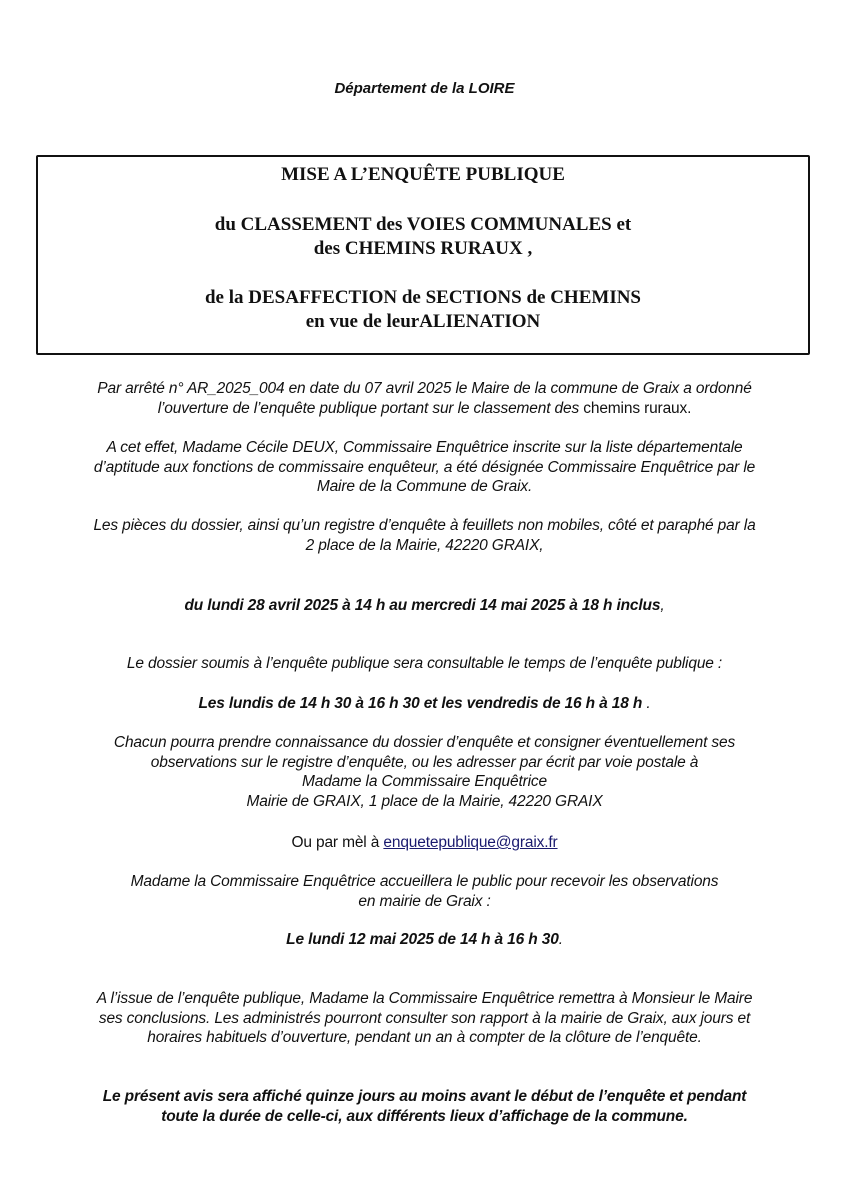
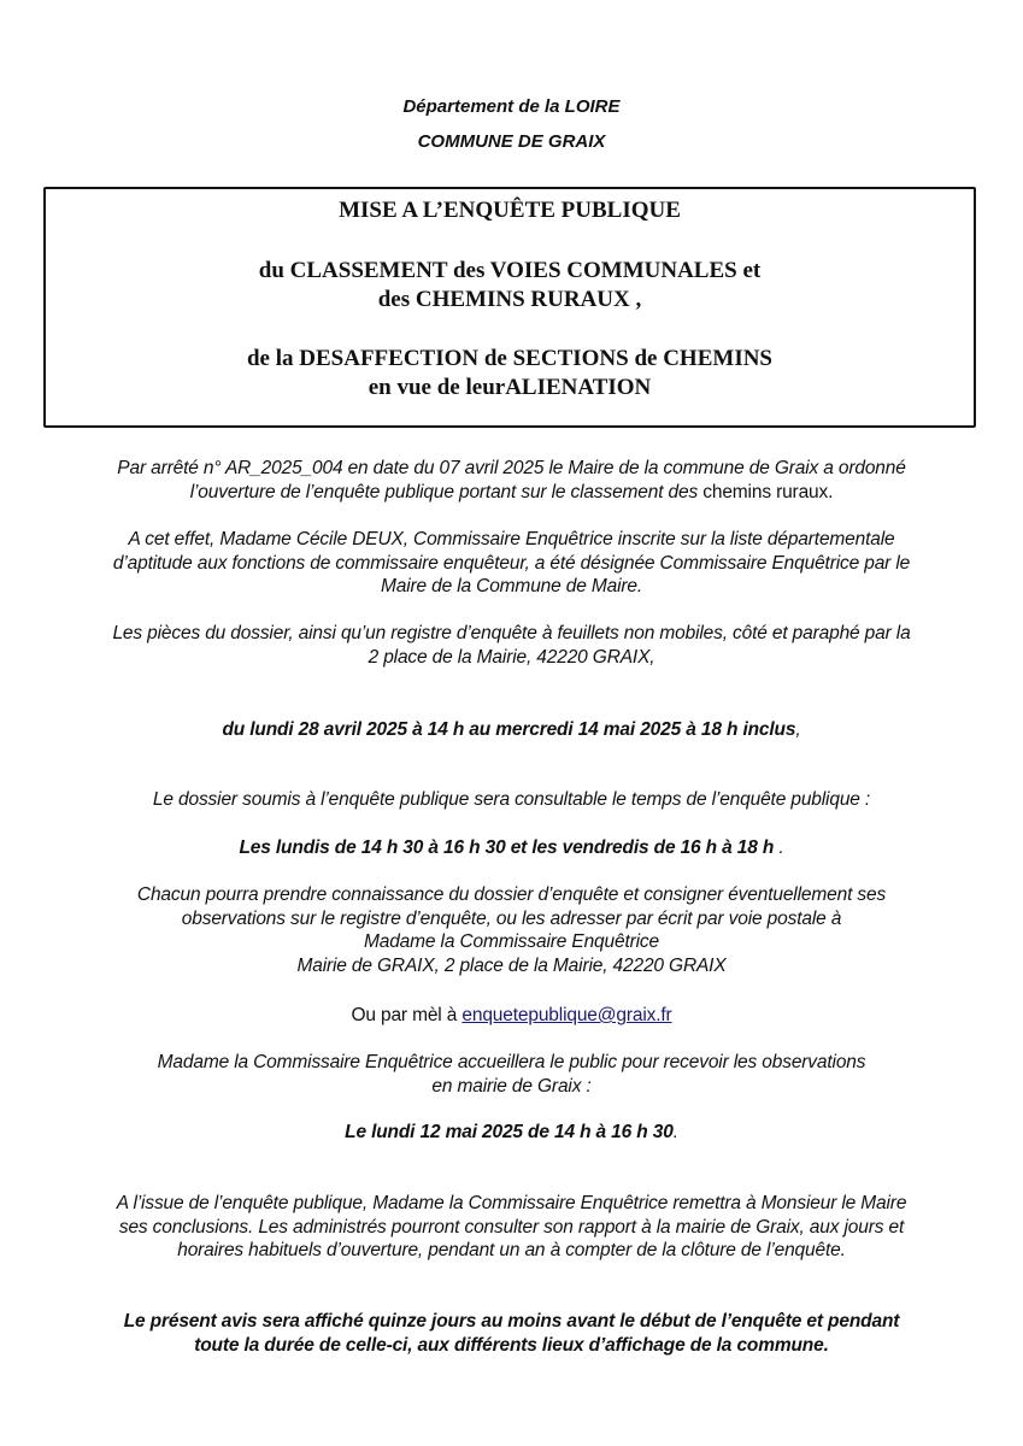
  Département de la LOIRE
+ COMMUNE DE GRAIX
  MISE A L’ENQUÊTE PUBLIQUE
  du CLASSEMENT des VOIES COMMUNALES et
  des CHEMINS RURAUX ,
  de la DESAFFECTION de SECTIONS de CHEMINS
  en vue de leurALIENATION
  Par arrêté n° AR_2025_004 en date du 07 avril 2025 le Maire de la commune de Graix a ordonné
  l’ouverture de l’enquête publique portant sur le classement des chemins ruraux.
  A cet effet, Madame Cécile DEUX, Commissaire Enquêtrice inscrite sur la liste départementale
  d’aptitude aux fonctions de commissaire enquêteur, a été désignée Commissaire Enquêtrice par le
- Maire de la Commune de Graix.
+ Maire de la Commune de Maire.
  Les pièces du dossier, ainsi qu’un registre d’enquête à feuillets non mobiles, côté et paraphé par la
  2 place de la Mairie, 42220 GRAIX,
  du lundi 28 avril 2025 à 14 h au mercredi 14 mai 2025 à 18 h inclus,
  Le dossier soumis à l’enquête publique sera consultable le temps de l’enquête publique :
  Les lundis de 14 h 30 à 16 h 30 et les vendredis de 16 h à 18 h .
  Chacun pourra prendre connaissance du dossier d’enquête et consigner éventuellement ses
  observations sur le registre d’enquête, ou les adresser par écrit par voie postale à
  Madame la Commissaire Enquêtrice
- Mairie de GRAIX, 1 place de la Mairie, 42220 GRAIX
+ Mairie de GRAIX, 2 place de la Mairie, 42220 GRAIX
  Ou par mèl à enquetepublique@graix.fr
  Madame la Commissaire Enquêtrice accueillera le public pour recevoir les observations
  en mairie de Graix :
  Le lundi 12 mai 2025 de 14 h à 16 h 30.
  A l’issue de l’enquête publique, Madame la Commissaire Enquêtrice remettra à Monsieur le Maire
  ses conclusions. Les administrés pourront consulter son rapport à la mairie de Graix, aux jours et
  horaires habituels d’ouverture, pendant un an à compter de la clôture de l’enquête.
  Le présent avis sera affiché quinze jours au moins avant le début de l’enquête et pendant
  toute la durée de celle-ci, aux différents lieux d’affichage de la commune.
